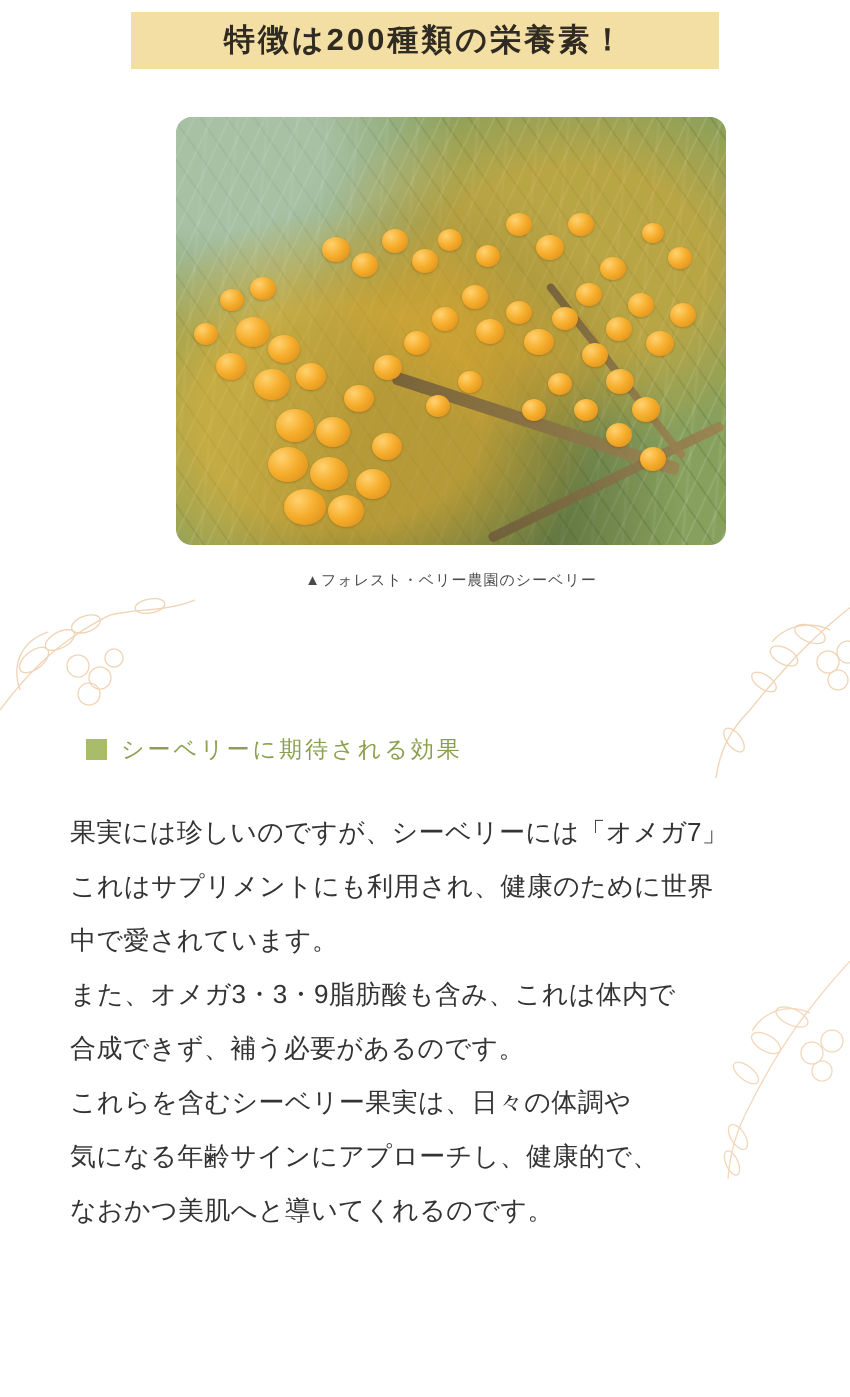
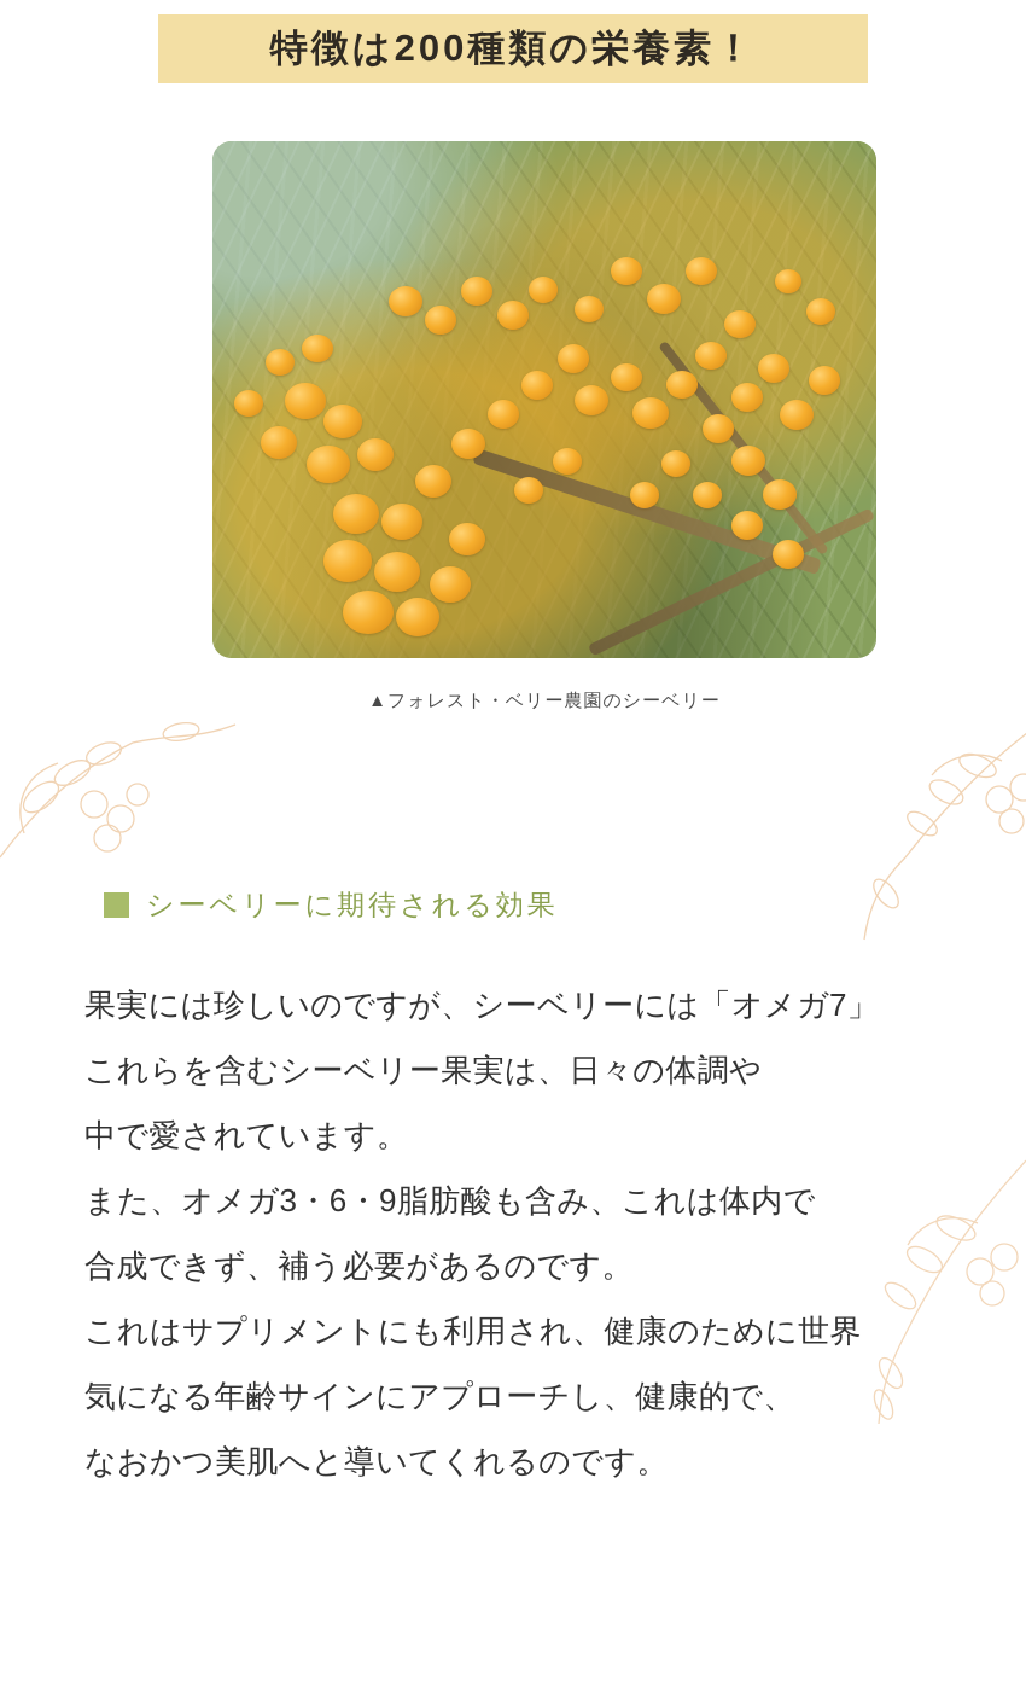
  特徴は200種類の栄養素！
  ▲フォレスト・ベリー農園のシーベリー
  シーベリーに期待される効果
  果実には珍しいのですが、シーベリーには「オメガ7」
- これはサプリメントにも利用され、健康のために世界
+ これらを含むシーベリー果実は、日々の体調や
  中で愛されています。
- また、オメガ3・3・9脂肪酸も含み、これは体内で
+ また、オメガ3・6・9脂肪酸も含み、これは体内で
  合成できず、補う必要があるのです。
- これらを含むシーベリー果実は、日々の体調や
+ これはサプリメントにも利用され、健康のために世界
  気になる年齢サインにアプローチし、健康的で、
  なおかつ美肌へと導いてくれるのです。
